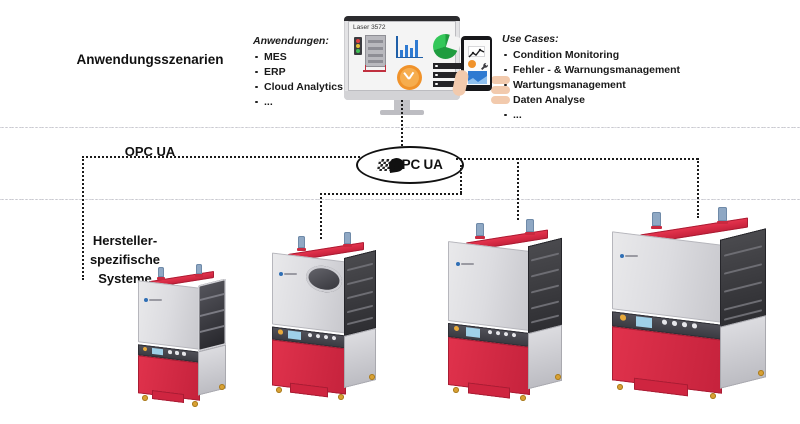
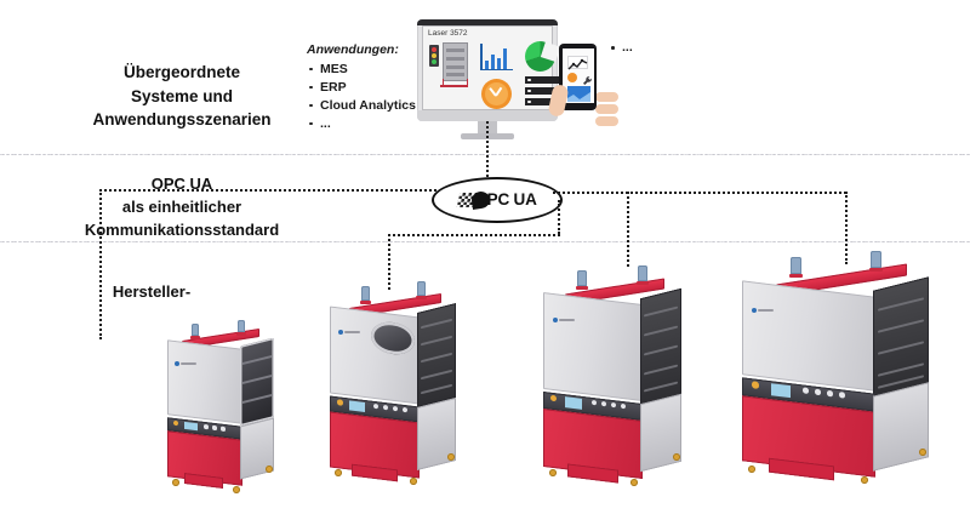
+ Übergeordnete
+ Systeme und
  Anwendungsszenarien
  OPC UA
+ als einheitlicher
+ Kommunikationsstandard
  Hersteller-
- spezifische
- Systeme
  Anwendungen:
  MES
  ERP
  Cloud Analytics
  ...
- Use Cases:
- Condition Monitoring
- Fehler - & Warnungsmanagement
- Wartungsmanagement
- Daten Analyse
  ...
  OPC UA
